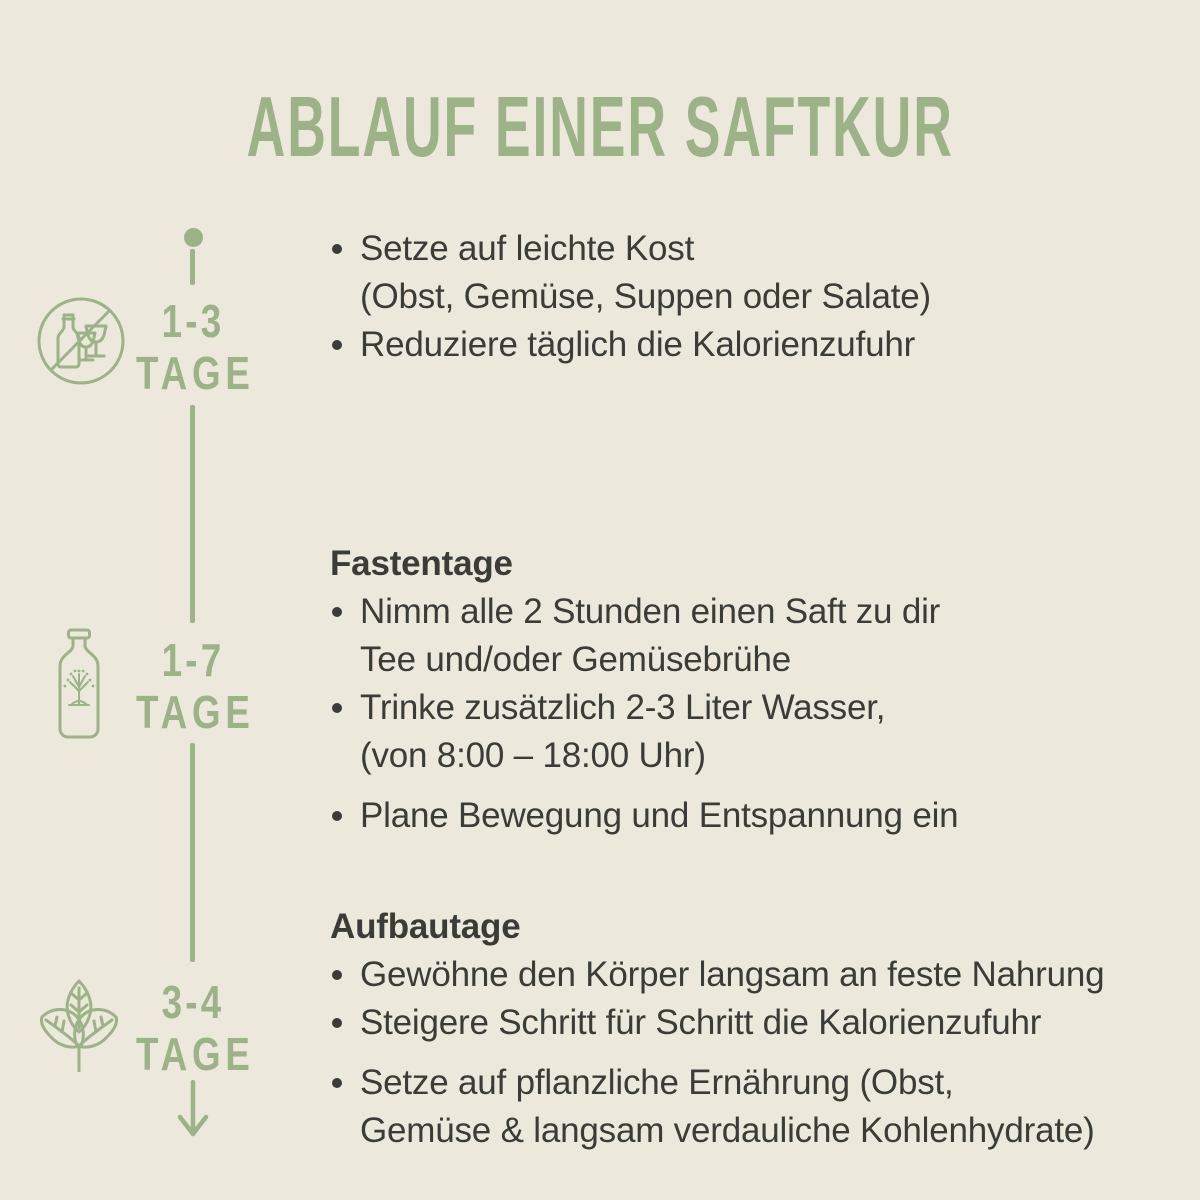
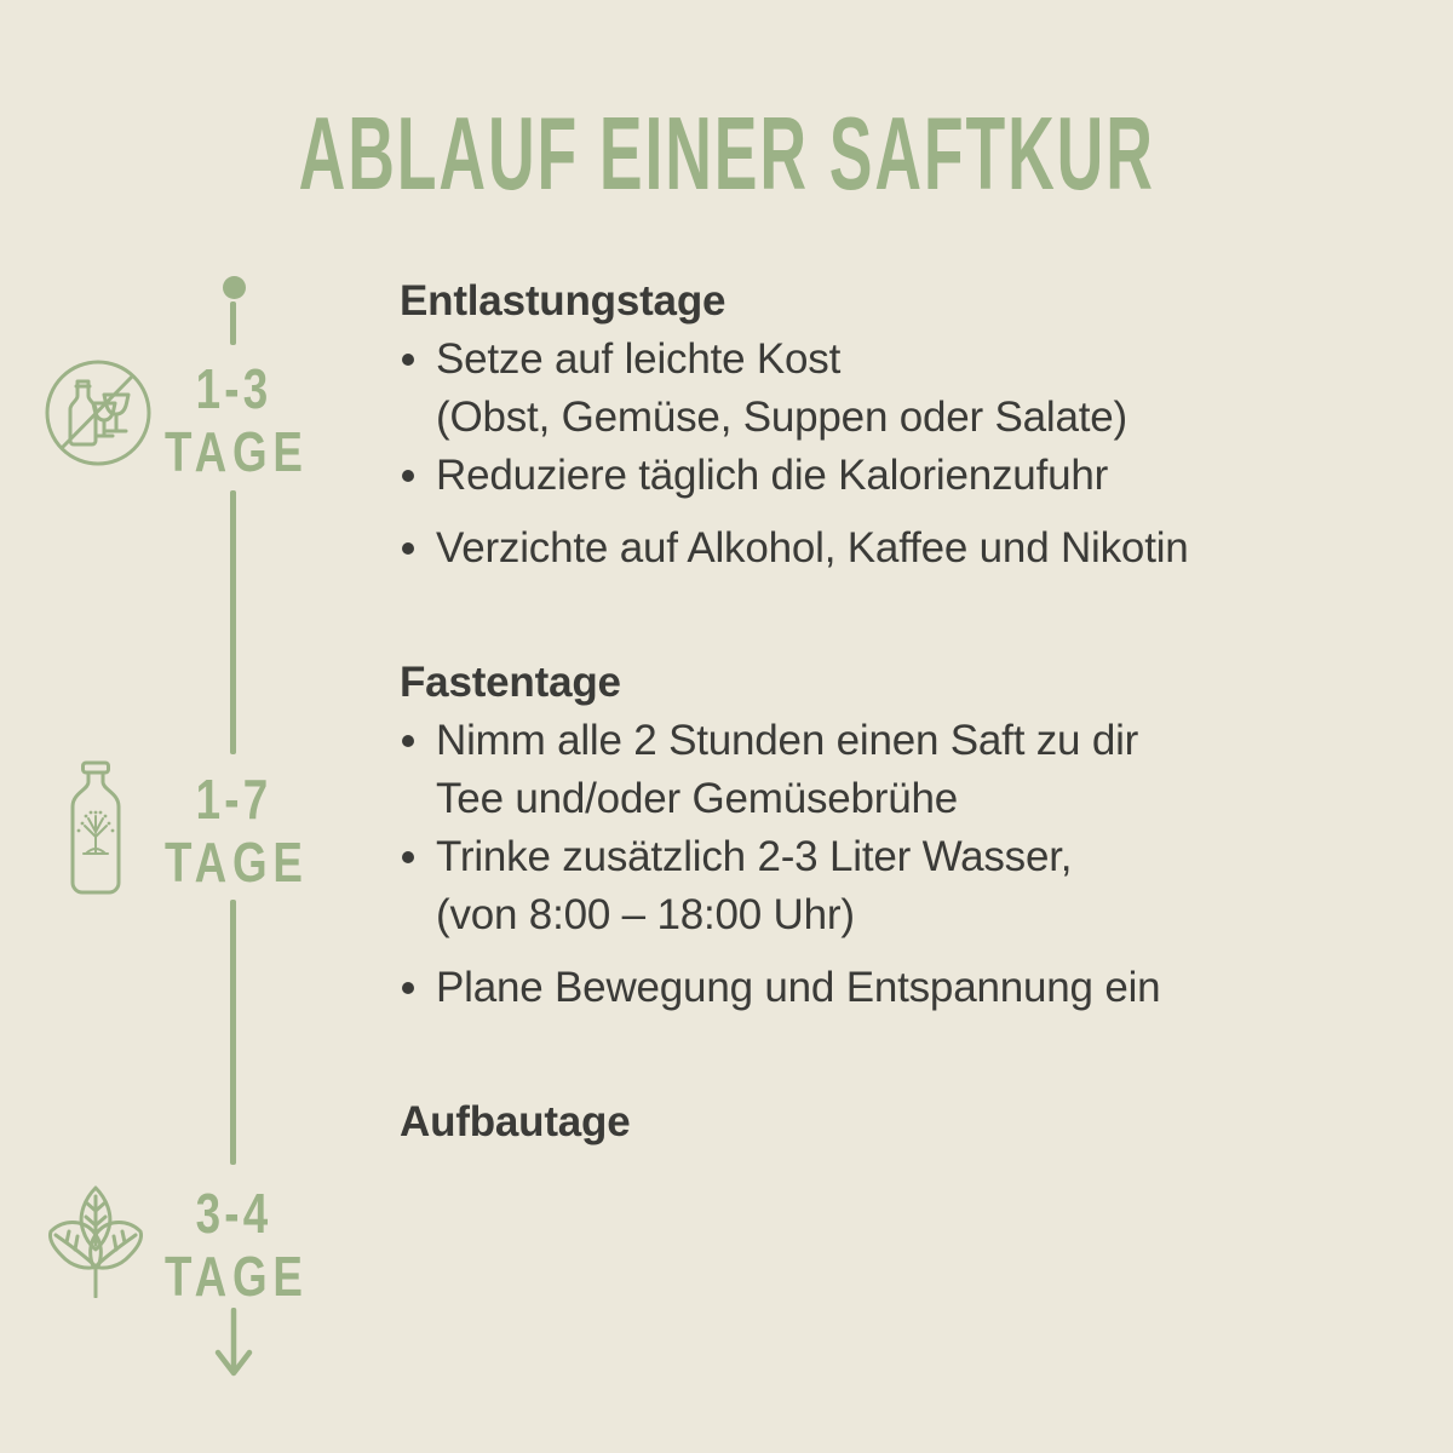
  ABLAUF EINER SAFTKUR
  1-3
  TAGE
  1-7
  TAGE
  3-4
  TAGE
+ Entlastungstage
  Setze auf leichte Kost
  (Obst, Gemüse, Suppen oder Salate)
  Reduziere täglich die Kalorienzufuhr
+ Verzichte auf Alkohol, Kaffee und Nikotin
  Fastentage
  Nimm alle 2 Stunden einen Saft zu dir
  Tee und/oder Gemüsebrühe
  Trinke zusätzlich 2-3 Liter Wasser,
  (von 8:00 – 18:00 Uhr)
  Plane Bewegung und Entspannung ein
  Aufbautage
- Gewöhne den Körper langsam an feste Nahrung
- Steigere Schritt für Schritt die Kalorienzufuhr
- Setze auf pflanzliche Ernährung (Obst,
- Gemüse & langsam verdauliche Kohlenhydrate)
